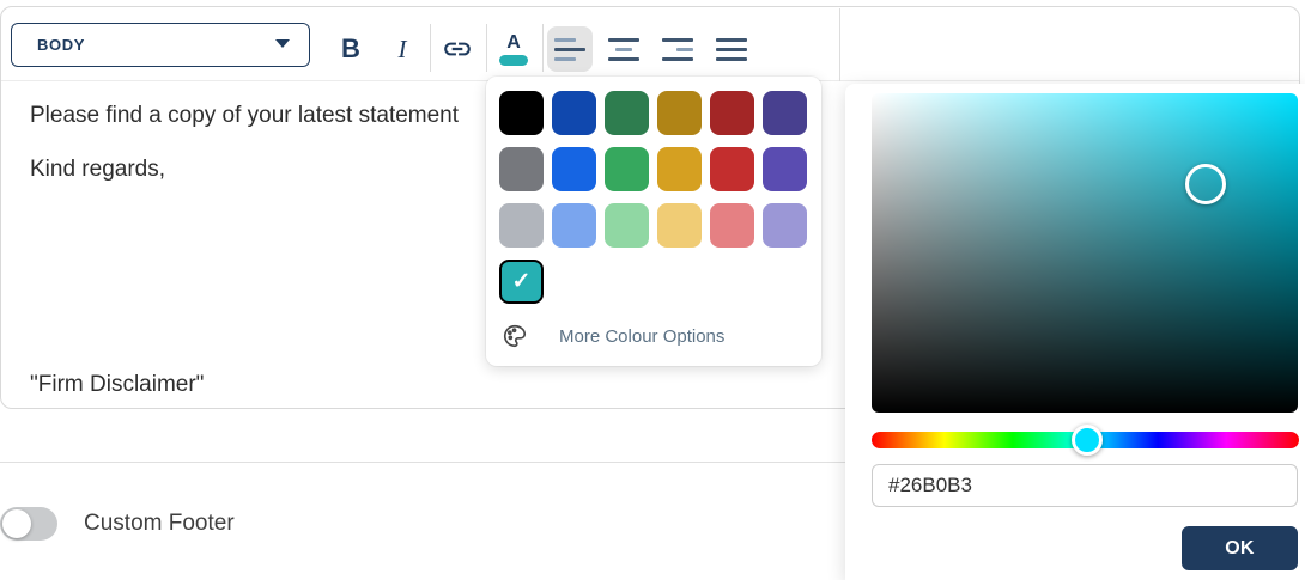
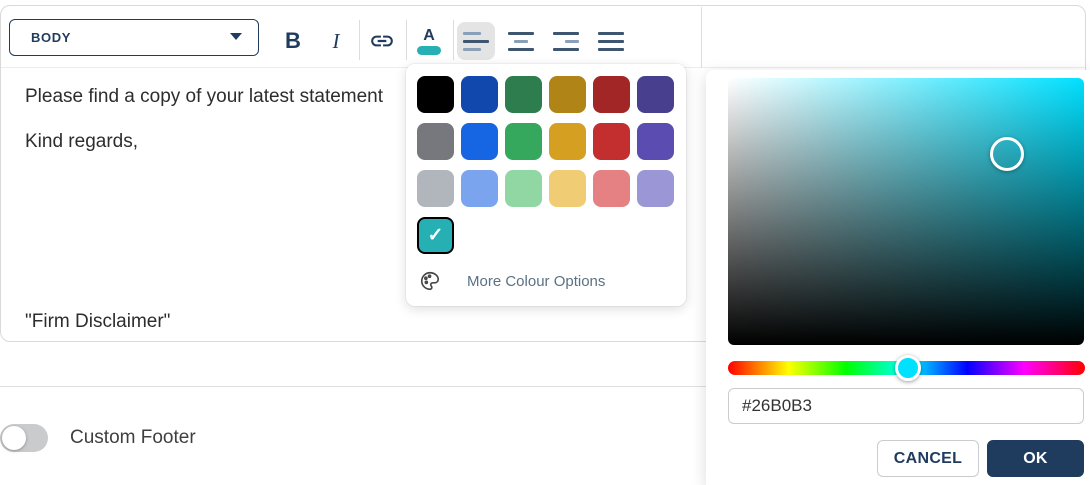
  BODY
  B
  I
  A
  Please find a copy of your latest statement
  Kind regards,
  "Firm Disclaimer"
  Custom Footer
  ✓
  More Colour Options
  #26B0B3
+ CANCEL
  OK
